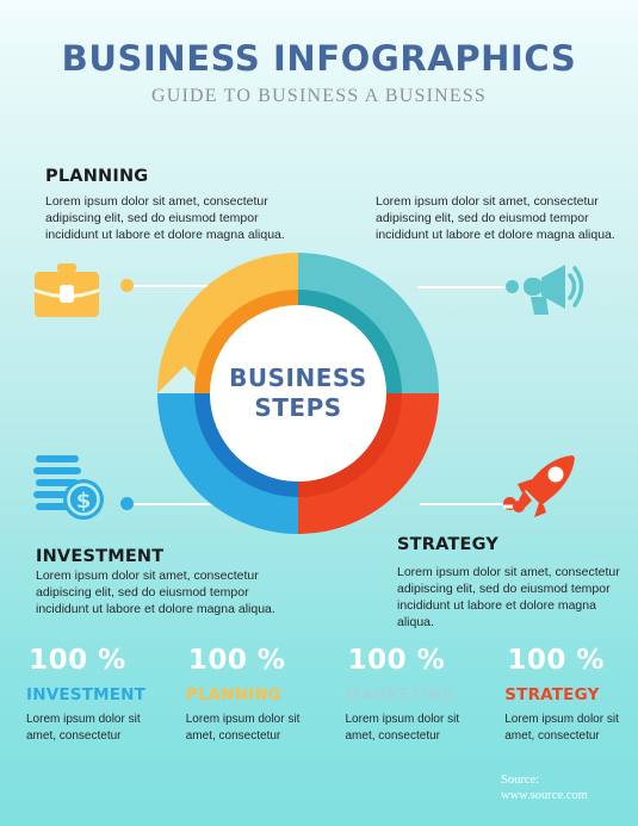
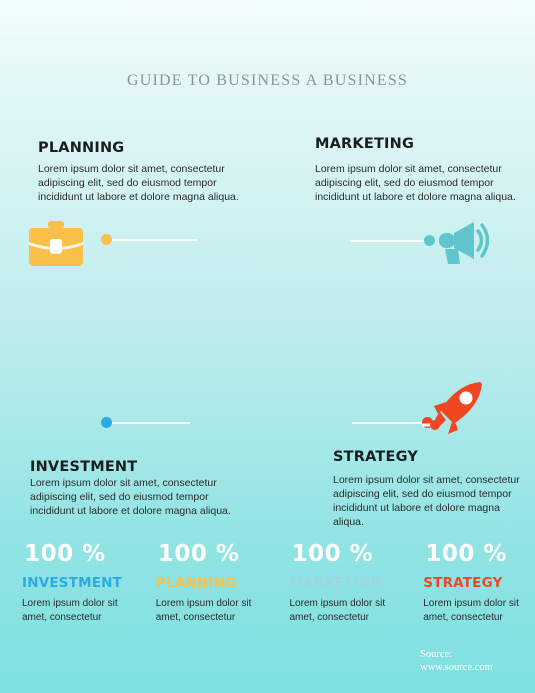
- BUSINESS INFOGRAPHICS
  GUIDE TO BUSINESS A BUSINESS
  PLANNING
  Lorem ipsum dolor sit amet, consectetur adipiscing elit, sed do eiusmod tempor incididunt ut labore et dolore magna aliqua.
+ MARKETING
  Lorem ipsum dolor sit amet, consectetur adipiscing elit, sed do eiusmod tempor incididunt ut labore et dolore magna aliqua.
  INVESTMENT
  Lorem ipsum dolor sit amet, consectetur adipiscing elit, sed do eiusmod tempor incididunt ut labore et dolore magna aliqua.
  STRATEGY
  Lorem ipsum dolor sit amet, consectetur adipiscing elit, sed do eiusmod tempor incididunt ut labore et dolore magna aliqua.
- BUSINESS
- STEPS
- $
  100 %
  INVESTMENT
  Lorem ipsum dolor sit amet, consectetur
  100 %
  PLANNING
  Lorem ipsum dolor sit amet, consectetur
  100 %
  Lorem ipsum dolor sit amet, consectetur
  100 %
  STRATEGY
  Lorem ipsum dolor sit amet, consectetur
  Source:
  www.source.com
